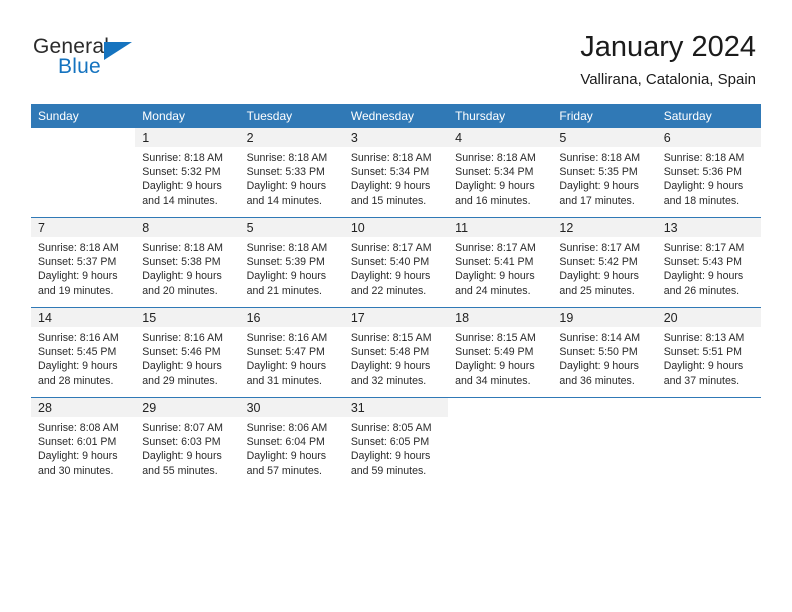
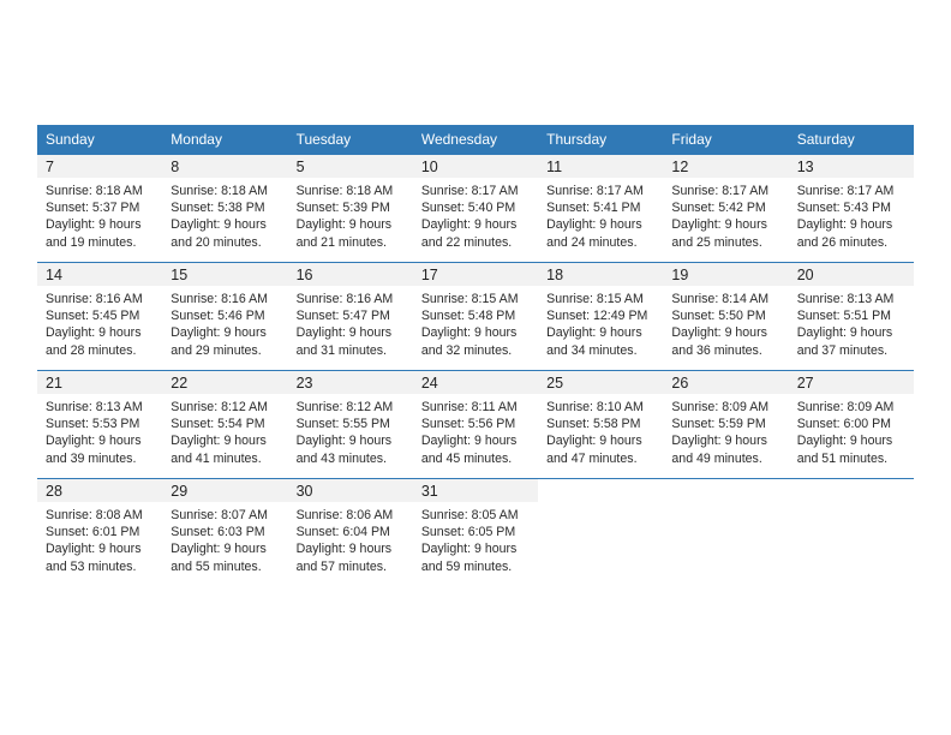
- General
- Blue
- January 2024
- Vallirana, Catalonia, Spain
  Sunday	Monday	Tuesday	Wednesday	Thursday	Friday	Saturday
- 	1Sunrise: 8:18 AMSunset: 5:32 PMDaylight: 9 hoursand 14 minutes.	2Sunrise: 8:18 AMSunset: 5:33 PMDaylight: 9 hoursand 14 minutes.	3Sunrise: 8:18 AMSunset: 5:34 PMDaylight: 9 hoursand 15 minutes.	4Sunrise: 8:18 AMSunset: 5:34 PMDaylight: 9 hoursand 16 minutes.	5Sunrise: 8:18 AMSunset: 5:35 PMDaylight: 9 hoursand 17 minutes.	6Sunrise: 8:18 AMSunset: 5:36 PMDaylight: 9 hoursand 18 minutes.
  7Sunrise: 8:18 AMSunset: 5:37 PMDaylight: 9 hoursand 19 minutes.	8Sunrise: 8:18 AMSunset: 5:38 PMDaylight: 9 hoursand 20 minutes.	5Sunrise: 8:18 AMSunset: 5:39 PMDaylight: 9 hoursand 21 minutes.	10Sunrise: 8:17 AMSunset: 5:40 PMDaylight: 9 hoursand 22 minutes.	11Sunrise: 8:17 AMSunset: 5:41 PMDaylight: 9 hoursand 24 minutes.	12Sunrise: 8:17 AMSunset: 5:42 PMDaylight: 9 hoursand 25 minutes.	13Sunrise: 8:17 AMSunset: 5:43 PMDaylight: 9 hoursand 26 minutes.
- 14Sunrise: 8:16 AMSunset: 5:45 PMDaylight: 9 hoursand 28 minutes.	15Sunrise: 8:16 AMSunset: 5:46 PMDaylight: 9 hoursand 29 minutes.	16Sunrise: 8:16 AMSunset: 5:47 PMDaylight: 9 hoursand 31 minutes.	17Sunrise: 8:15 AMSunset: 5:48 PMDaylight: 9 hoursand 32 minutes.	18Sunrise: 8:15 AMSunset: 5:49 PMDaylight: 9 hoursand 34 minutes.	19Sunrise: 8:14 AMSunset: 5:50 PMDaylight: 9 hoursand 36 minutes.	20Sunrise: 8:13 AMSunset: 5:51 PMDaylight: 9 hoursand 37 minutes.
+ 14Sunrise: 8:16 AMSunset: 5:45 PMDaylight: 9 hoursand 28 minutes.	15Sunrise: 8:16 AMSunset: 5:46 PMDaylight: 9 hoursand 29 minutes.	16Sunrise: 8:16 AMSunset: 5:47 PMDaylight: 9 hoursand 31 minutes.	17Sunrise: 8:15 AMSunset: 5:48 PMDaylight: 9 hoursand 32 minutes.	18Sunrise: 8:15 AMSunset: 12:49 PMDaylight: 9 hoursand 34 minutes.	19Sunrise: 8:14 AMSunset: 5:50 PMDaylight: 9 hoursand 36 minutes.	20Sunrise: 8:13 AMSunset: 5:51 PMDaylight: 9 hoursand 37 minutes.
+ 21Sunrise: 8:13 AMSunset: 5:53 PMDaylight: 9 hoursand 39 minutes.	22Sunrise: 8:12 AMSunset: 5:54 PMDaylight: 9 hoursand 41 minutes.	23Sunrise: 8:12 AMSunset: 5:55 PMDaylight: 9 hoursand 43 minutes.	24Sunrise: 8:11 AMSunset: 5:56 PMDaylight: 9 hoursand 45 minutes.	25Sunrise: 8:10 AMSunset: 5:58 PMDaylight: 9 hoursand 47 minutes.	26Sunrise: 8:09 AMSunset: 5:59 PMDaylight: 9 hoursand 49 minutes.	27Sunrise: 8:09 AMSunset: 6:00 PMDaylight: 9 hoursand 51 minutes.
- 28Sunrise: 8:08 AMSunset: 6:01 PMDaylight: 9 hoursand 30 minutes.	29Sunrise: 8:07 AMSunset: 6:03 PMDaylight: 9 hoursand 55 minutes.	30Sunrise: 8:06 AMSunset: 6:04 PMDaylight: 9 hoursand 57 minutes.	31Sunrise: 8:05 AMSunset: 6:05 PMDaylight: 9 hoursand 59 minutes.
+ 28Sunrise: 8:08 AMSunset: 6:01 PMDaylight: 9 hoursand 53 minutes.	29Sunrise: 8:07 AMSunset: 6:03 PMDaylight: 9 hoursand 55 minutes.	30Sunrise: 8:06 AMSunset: 6:04 PMDaylight: 9 hoursand 57 minutes.	31Sunrise: 8:05 AMSunset: 6:05 PMDaylight: 9 hoursand 59 minutes.
